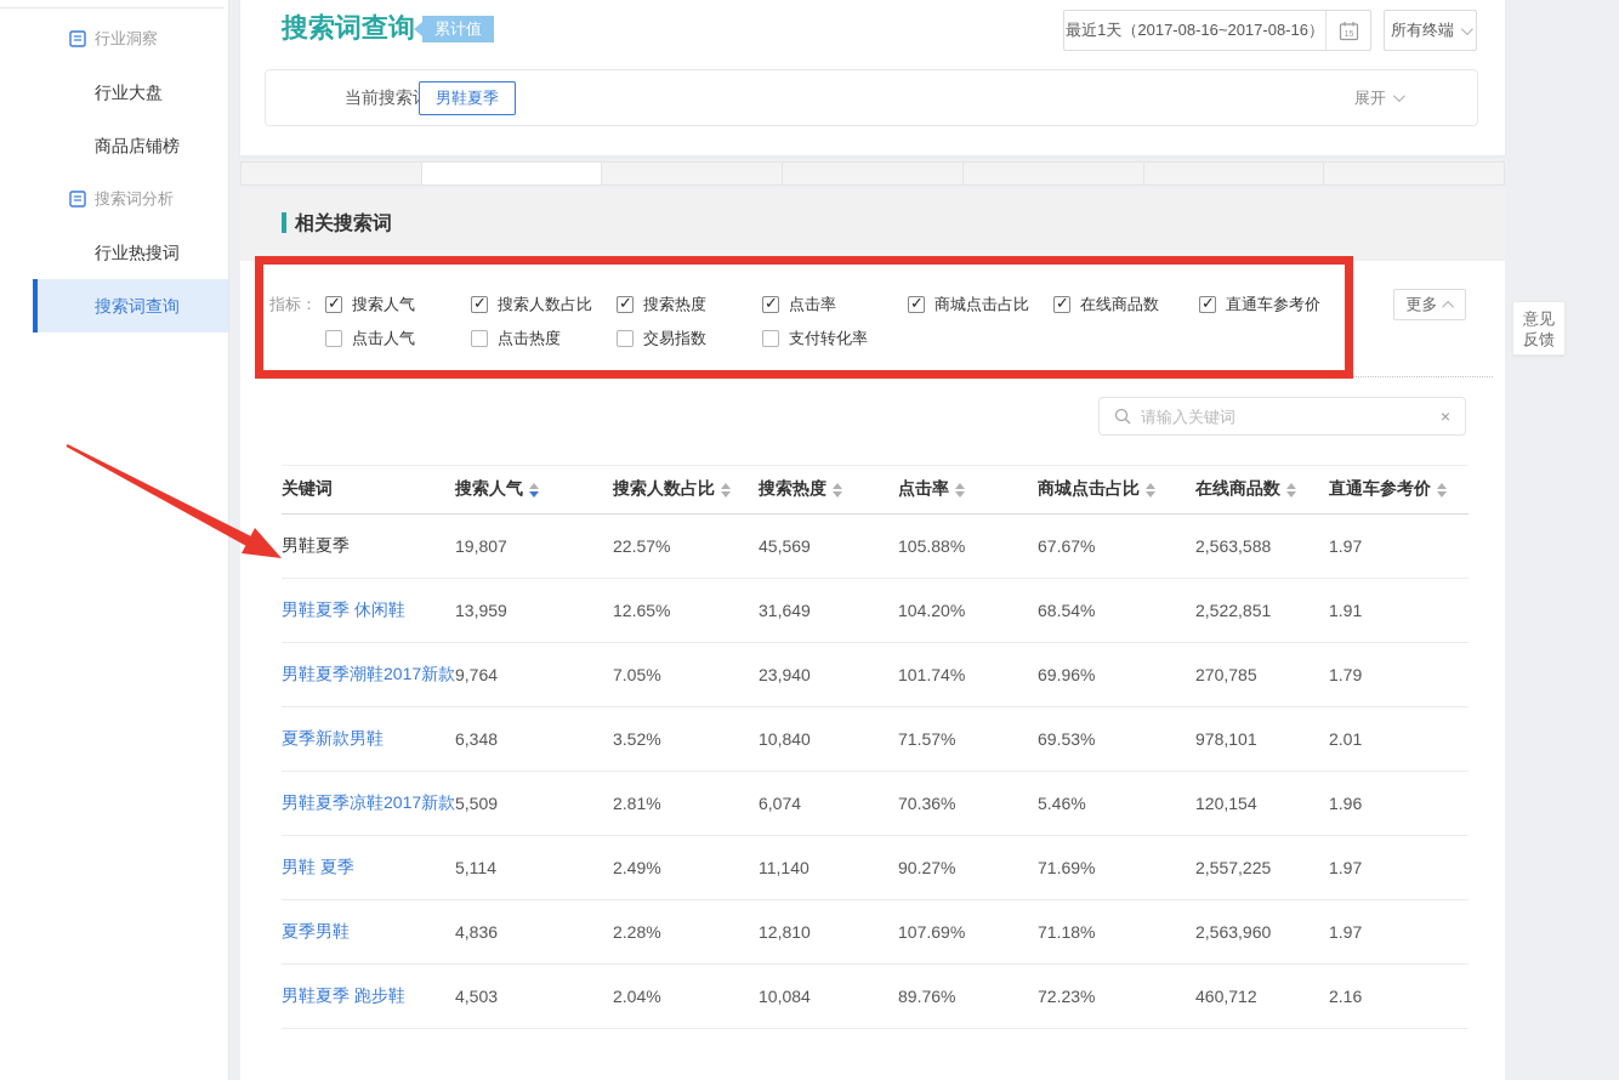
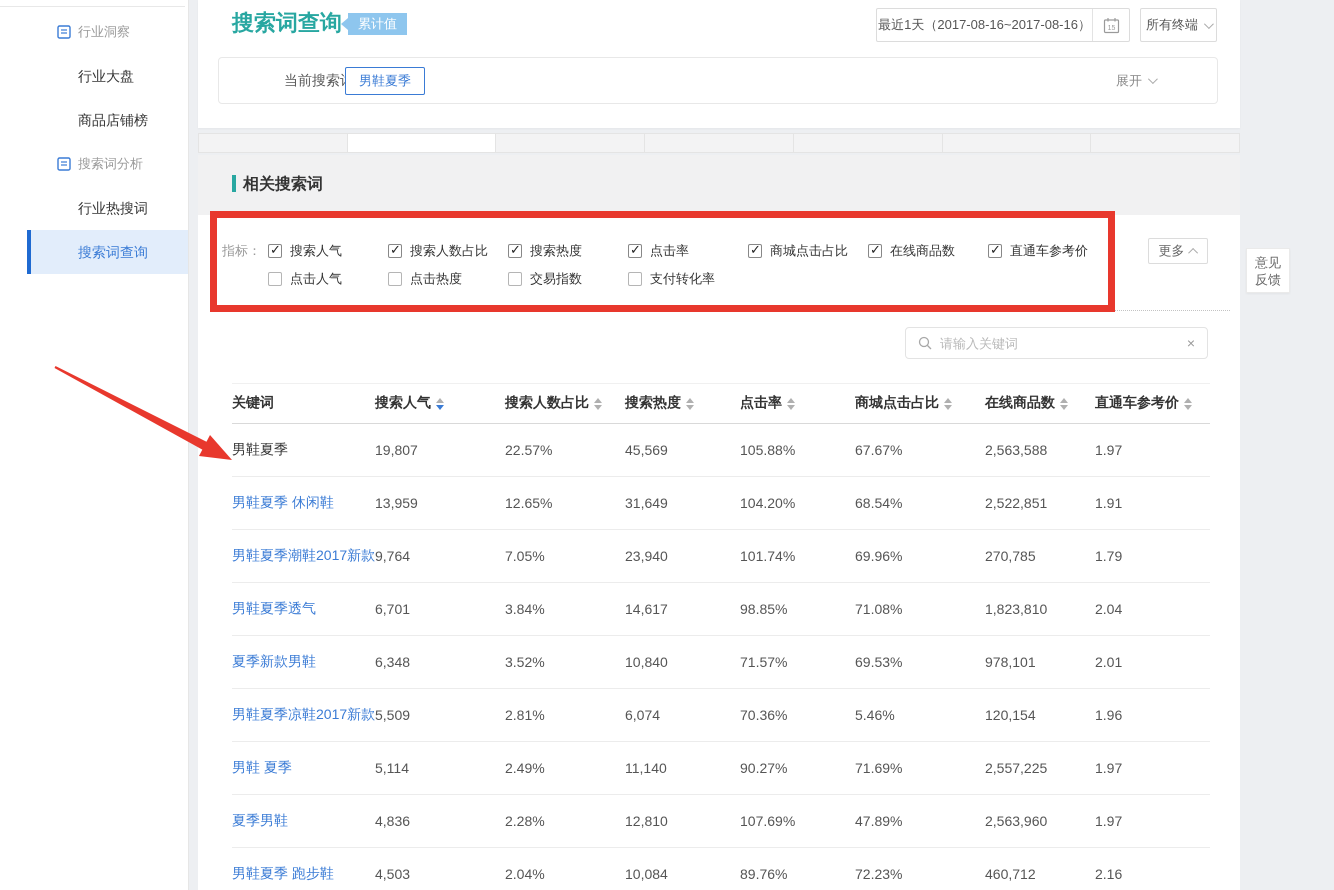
  行业洞察
  行业大盘
  商品店铺榜
  搜索词分析
  行业热搜词
  搜索词查询
  搜索词查询
  累计值
  最近1天（2017-08-16~2017-08-16）
  所有终端
  男鞋夏季
  展开
  相关搜索词
  指标：
  搜索人气
  搜索人数占比
  搜索热度
  点击率
  商城点击占比
  在线商品数
  直通车参考价
  点击人气
  点击热度
  交易指数
  支付转化率
  更多
  请输入关键词
  ×
  关键词
  搜索人气
  搜索人数占比
  搜索热度
  点击率
  商城点击占比
  在线商品数
  直通车参考价
  男鞋夏季
  19,807
  22.57%
  45,569
  105.88%
  67.67%
  2,563,588
  1.97
  男鞋夏季 休闲鞋
  13,959
  12.65%
  31,649
  104.20%
  68.54%
  2,522,851
  1.91
  男鞋夏季潮鞋2017新款
  9,764
  7.05%
  23,940
  101.74%
  69.96%
  270,785
  1.79
+ 男鞋夏季透气
+ 6,701
+ 3.84%
+ 14,617
+ 98.85%
+ 71.08%
+ 1,823,810
+ 2.04
  夏季新款男鞋
  6,348
  3.52%
  10,840
  71.57%
  69.53%
  978,101
  2.01
  男鞋夏季凉鞋2017新款
  5,509
  2.81%
  6,074
  70.36%
  5.46%
  120,154
  1.96
  男鞋 夏季
  5,114
  2.49%
  11,140
  90.27%
  71.69%
  2,557,225
  1.97
  夏季男鞋
  4,836
  2.28%
  12,810
  107.69%
- 71.18%
+ 47.89%
  2,563,960
  1.97
  男鞋夏季 跑步鞋
  4,503
  2.04%
  10,084
  89.76%
  72.23%
  460,712
  2.16
  意见
  反馈
